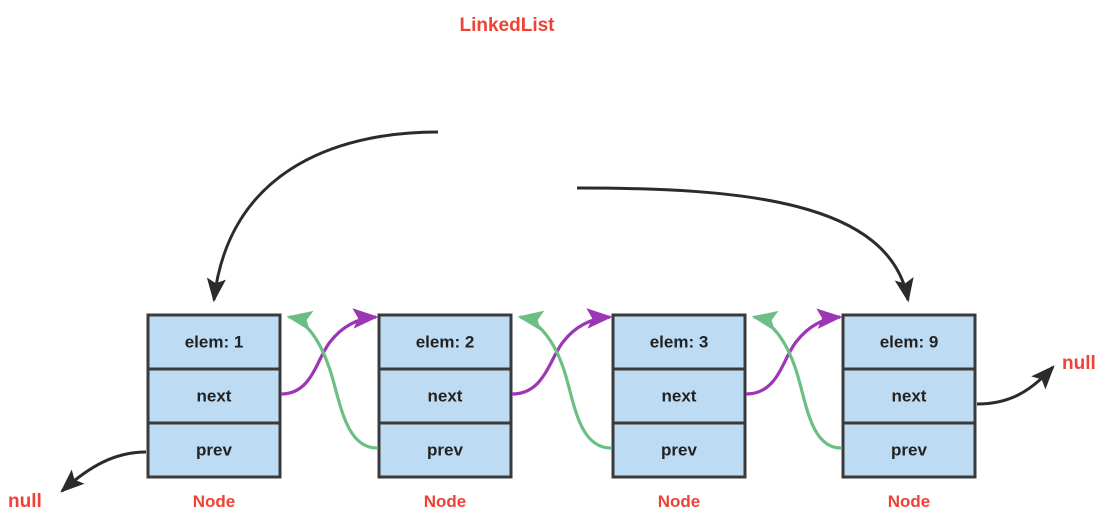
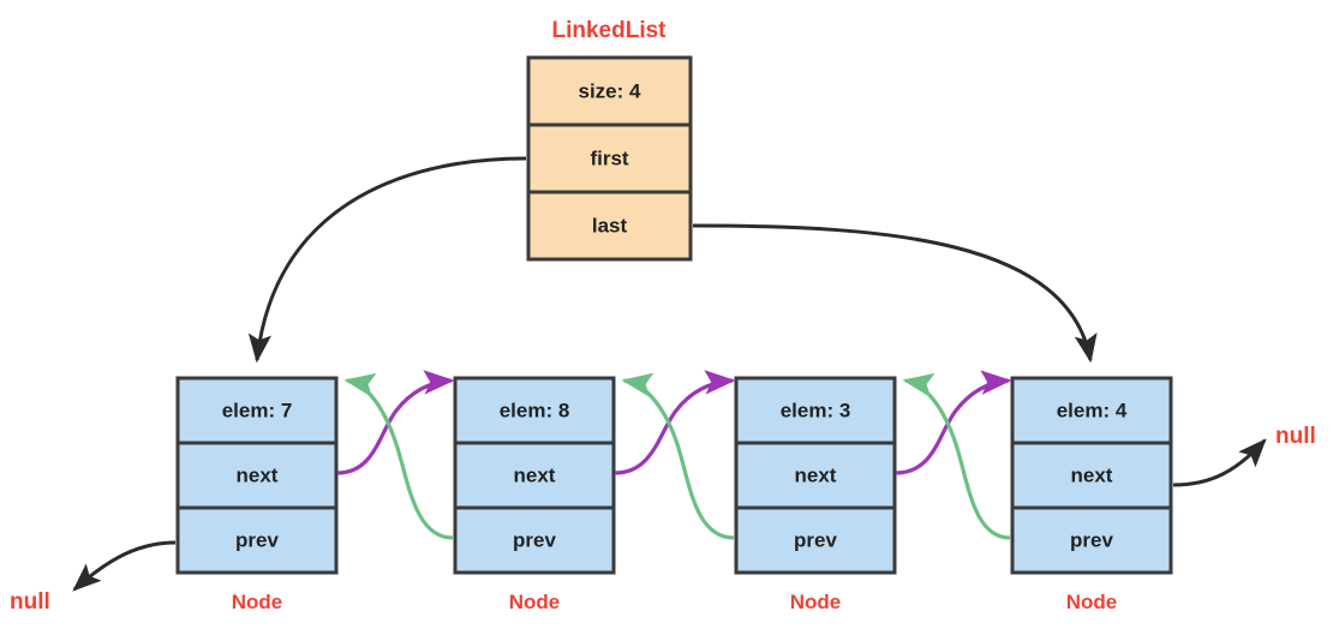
  LinkedList
+ size: 4
+ first
+ last
- elem: 1
+ elem: 7
  next
  prev
  Node
- elem: 2
+ elem: 8
  next
  prev
  Node
  elem: 3
  next
  prev
  Node
- elem: 9
+ elem: 4
  next
  prev
  Node
  null
  null
